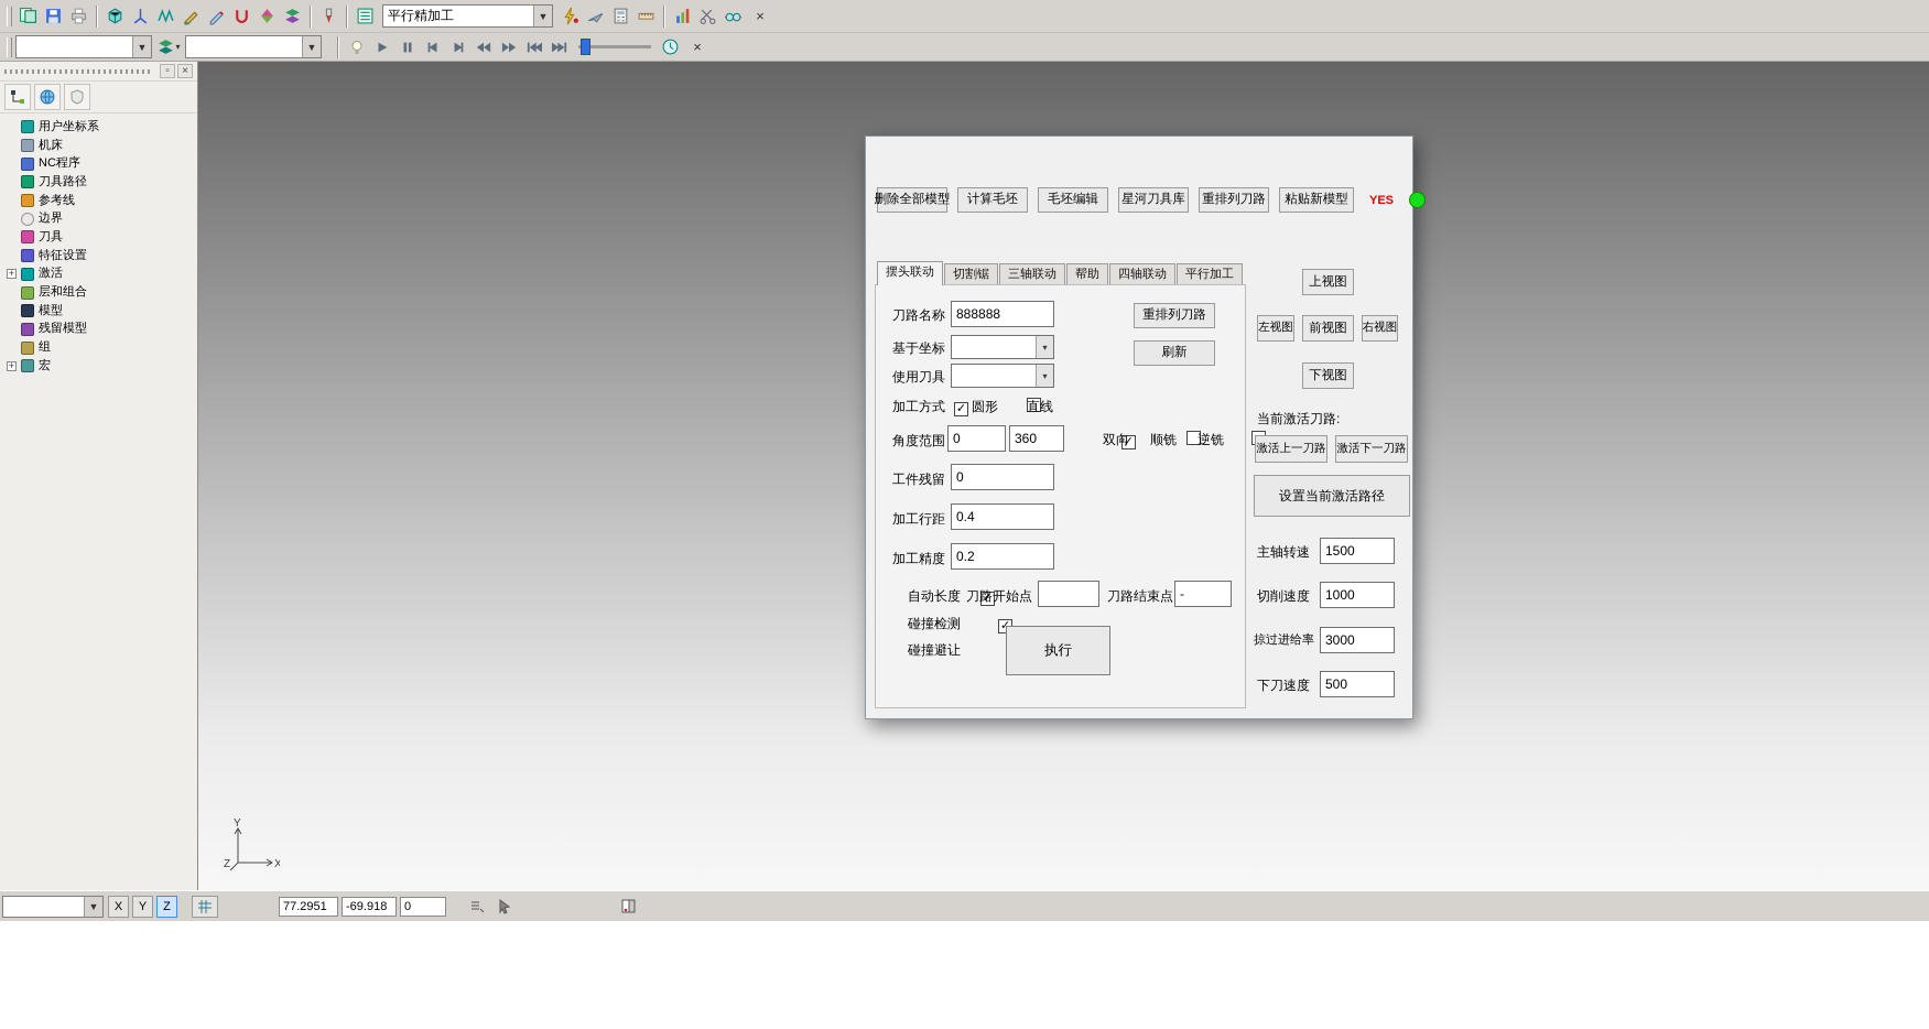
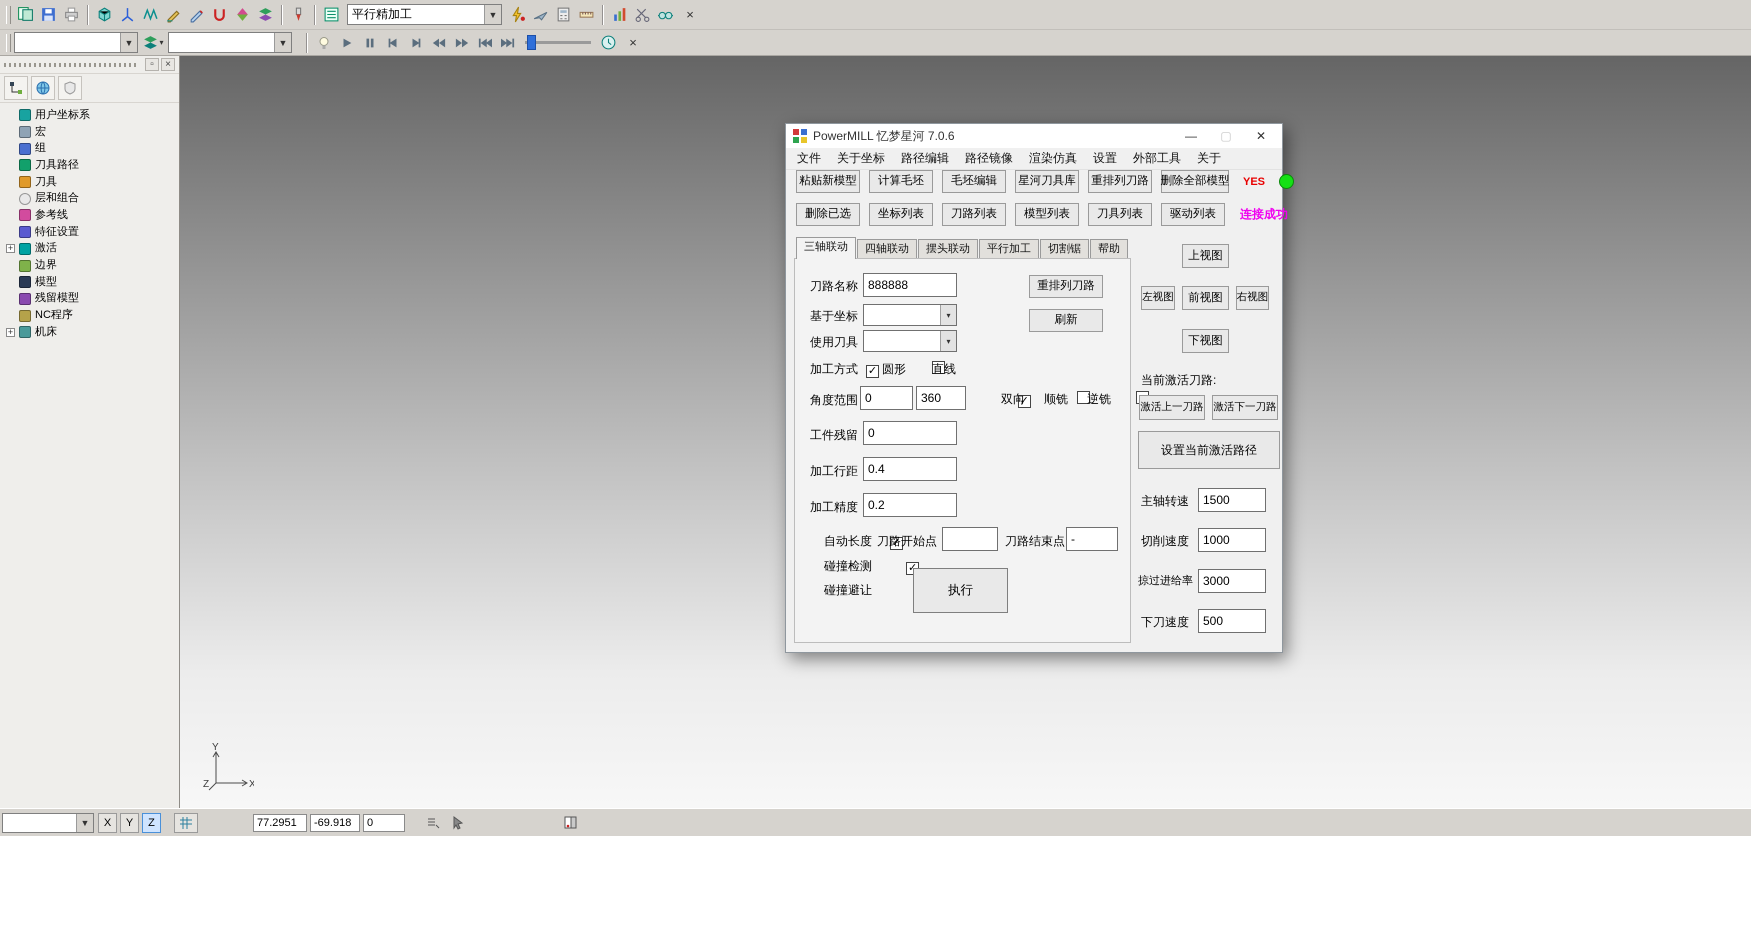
  平行精加工
  ▼
  ×
  ▼
  ▾
  ▼
  ×
  ▫
  ×
  用户坐标系
- 机床
+ 宏
- NC程序
+ 组
  刀具路径
- 参考线
+ 刀具
- 边界
+ 层和组合
- 刀具
+ 参考线
  特征设置
  +
  激活
- 层和组合
+ 边界
  模型
  残留模型
- 组
+ NC程序
  +
- 宏
+ 机床
  Y
  X
  Z
+ PowerMILL 忆梦星河 7.0.6
+ —
+ ▢
+ ✕
+ 文件
+ 关于坐标
+ 路径编辑
+ 路径镜像
+ 渲染仿真
+ 设置
+ 外部工具
+ 关于
- 删除全部模型
+ 粘贴新模型
  计算毛坯
  毛坯编辑
  星河刀具库
  重排列刀路
- 粘贴新模型
+ 删除全部模型
  YES
+ 删除已选
+ 坐标列表
+ 刀路列表
+ 模型列表
+ 刀具列表
+ 驱动列表
+ 连接成功
- 摆头联动
+ 三轴联动
- 切割锯
+ 四轴联动
- 三轴联动
+ 摆头联动
- 帮助
+ 平行加工
- 四轴联动
+ 切割锯
- 平行加工
+ 帮助
  刀路名称
  888888
  重排列刀路
  基于坐标
  刷新
  使用刀具
  加工方式
  圆形
  直线
  角度范围
  0
  360
  双向
  顺铣
  逆铣
  工件残留
  0
  加工行距
  0.4
  加工精度
  0.2
  自动长度
  刀路开始点
  刀路结束点
  -
  碰撞检测
  碰撞避让
  执行
  上视图
  左视图
  前视图
  右视图
  下视图
  当前激活刀路:
  激活上一刀路
  激活下一刀路
  设置当前激活路径
  主轴转速
  1500
  切削速度
  1000
  掠过进给率
  3000
  下刀速度
  500
  ▼
  X
  Y
  Z
  77.2951
  -69.918
  0
